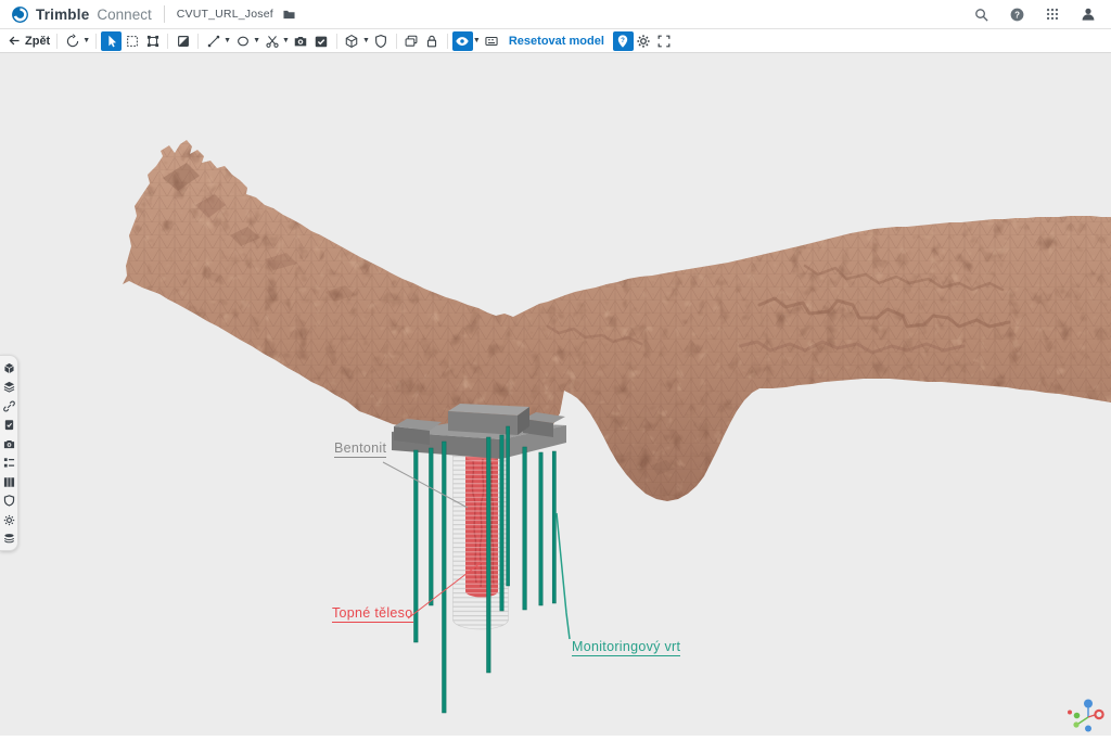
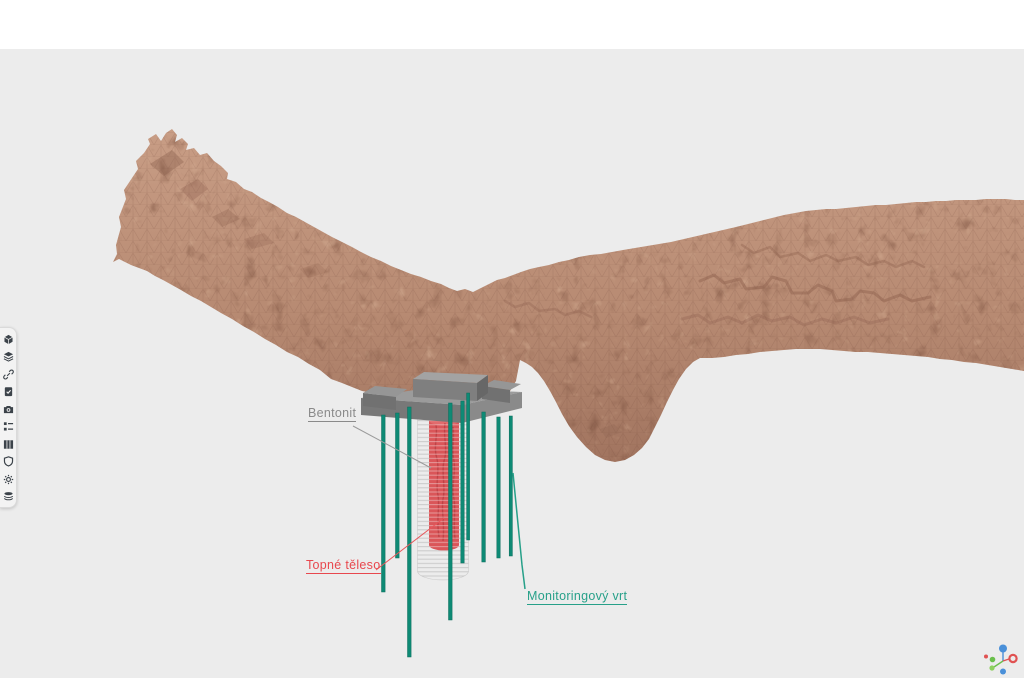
- Trimble
- Connect
- CVUT_URL_Josef
- ?
- Zpět
- Resetovat model
  Bentonit
  Topné těleso
  Monitoringový vrt
